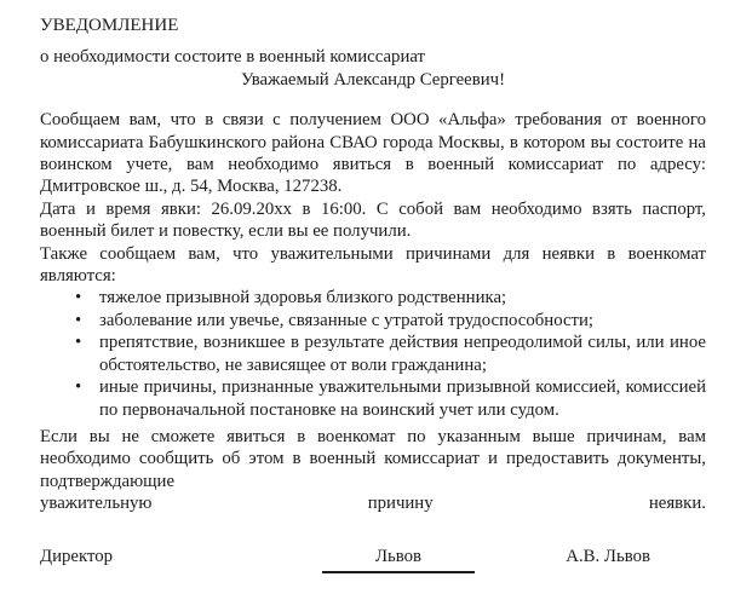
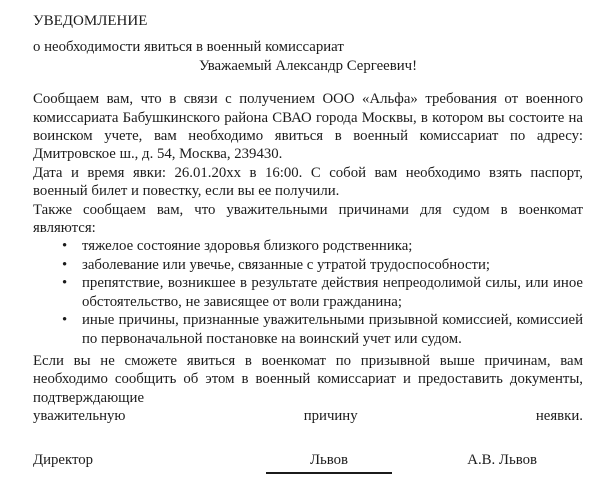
  УВЕДОМЛЕНИЕ
- о необходимости состоите в военный комиссариат
+ о необходимости явиться в военный комиссариат
  Уважаемый Александр Сергеевич!
- Сообщаем вам, что в связи с получением ООО «Альфа» требования от военного комиссариата Бабушкинского района СВАО города Москвы, в котором вы состоите на воинском учете, вам необходимо явиться в военный комиссариат по адресу: Дмитровское ш., д. 54, Москва, 127238.
+ Сообщаем вам, что в связи с получением ООО «Альфа» требования от военного комиссариата Бабушкинского района СВАО города Москвы, в котором вы состоите на воинском учете, вам необходимо явиться в военный комиссариат по адресу: Дмитровское ш., д. 54, Москва, 239430.
- Дата и время явки: 26.09.20хх в 16:00. С собой вам необходимо взять паспорт, военный билет и повестку, если вы ее получили.
+ Дата и время явки: 26.01.20хх в 16:00. С собой вам необходимо взять паспорт, военный билет и повестку, если вы ее получили.
- Также сообщаем вам, что уважительными причинами для неявки в военкомат являются:
+ Также сообщаем вам, что уважительными причинами для судом в военкомат являются:
- тяжелое призывной здоровья близкого родственника;
+ тяжелое состояние здоровья близкого родственника;
  заболевание или увечье, связанные с утратой трудоспособности;
  препятствие, возникшее в результате действия непреодолимой силы, или иное обстоятельство, не зависящее от воли гражданина;
  иные причины, признанные уважительными призывной комиссией, комиссией по первоначальной постановке на воинский учет или судом.
- Если вы не сможете явиться в военкомат по указанным выше причинам, вам необходимо сообщить об этом в военный комиссариат и предоставить документы, подтверждающие
+ Если вы не сможете явиться в военкомат по призывной выше причинам, вам необходимо сообщить об этом в военный комиссариат и предоставить документы, подтверждающие
  уважительную
  причину
  неявки.
  Директор
  Львов
  А.В. Львов
